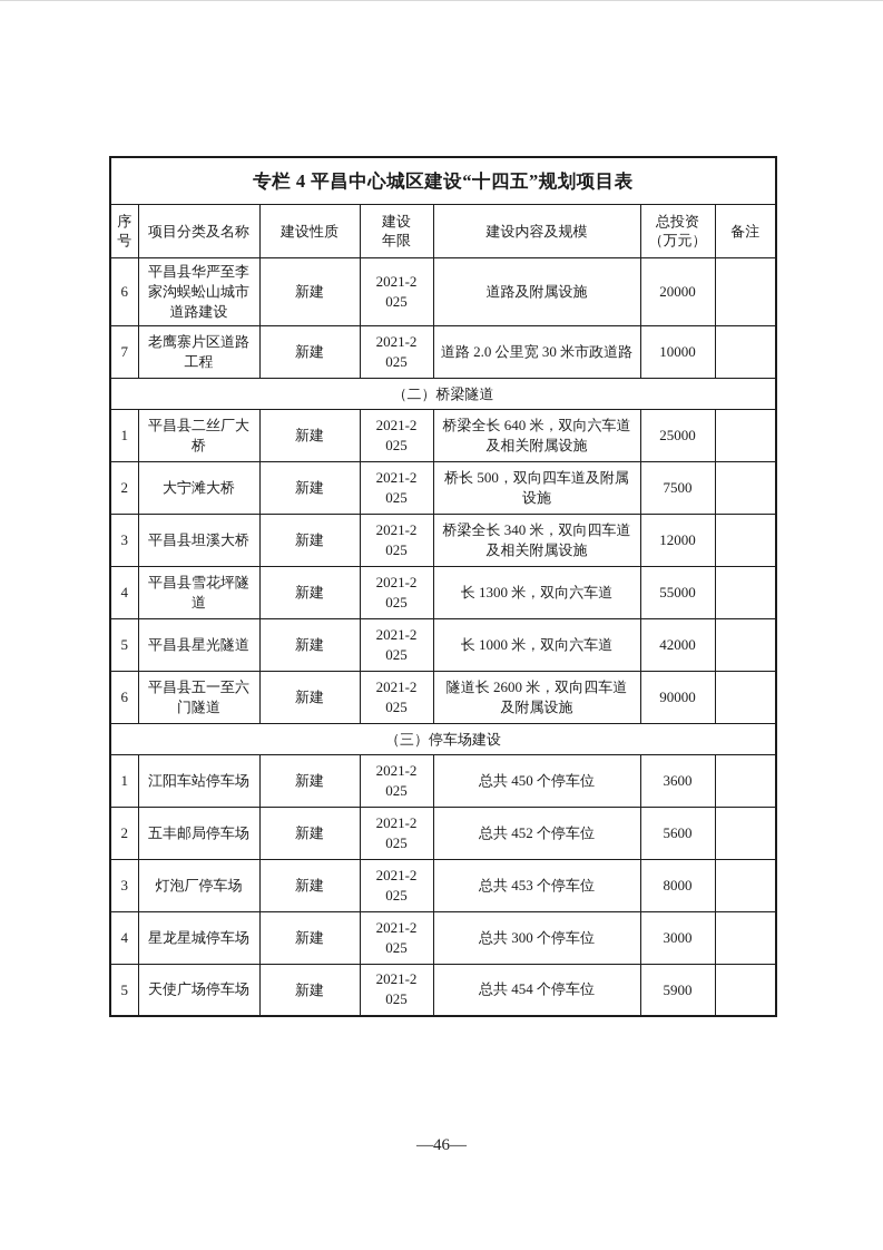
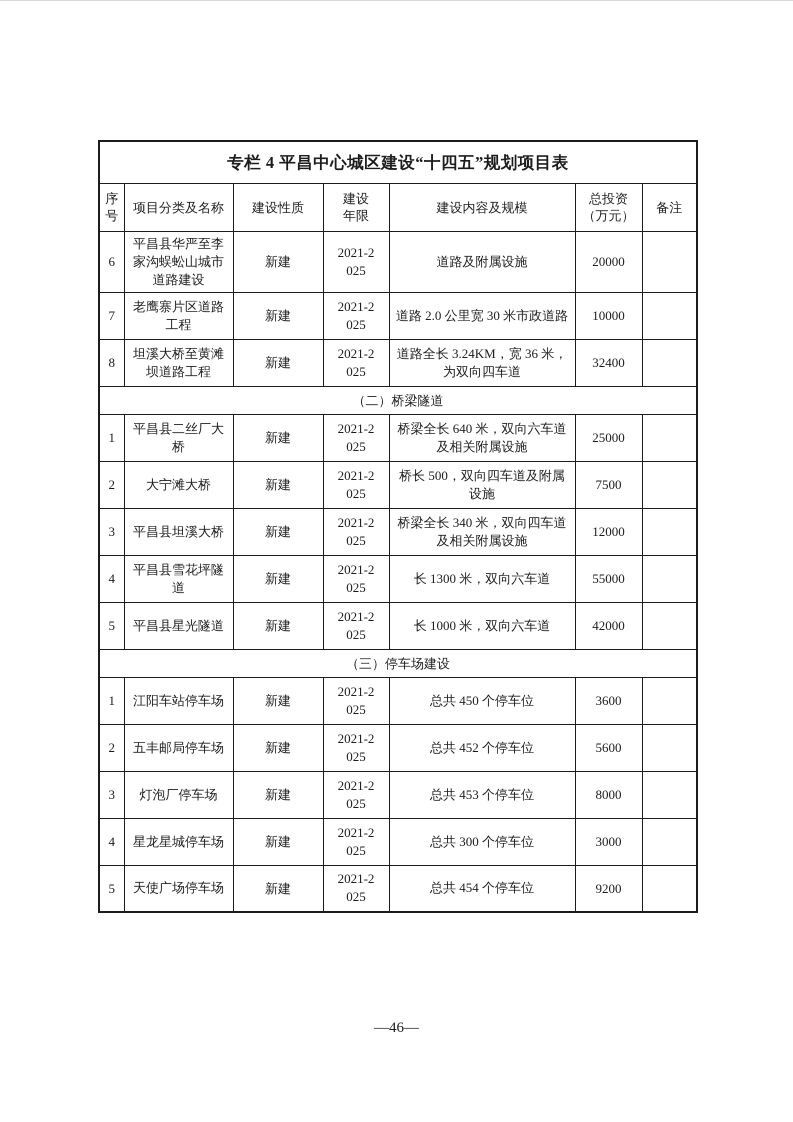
  专栏 4 平昌中心城区建设“十四五”规划项目表
  序 号	项目分类及名称	建设性质	建设 年限	建设内容及规模	总投资 （万元）	备注
  6	平昌县华严至李家沟蜈蚣山城市道路建设	新建	2021-2025	道路及附属设施	20000
  7	老鹰寨片区道路工程	新建	2021-2025	道路 2.0 公里宽 30 米市政道路	10000
+ 8	坦溪大桥至黄滩坝道路工程	新建	2021-2025	道路全长 3.24KM，宽 36 米，为双向四车道	32400
  （二）桥梁隧道
  1	平昌县二丝厂大桥	新建	2021-2025	桥梁全长 640 米，双向六车道及相关附属设施	25000
  2	大宁滩大桥	新建	2021-2025	桥长 500，双向四车道及附属设施	7500
  3	平昌县坦溪大桥	新建	2021-2025	桥梁全长 340 米，双向四车道及相关附属设施	12000
  4	平昌县雪花坪隧道	新建	2021-2025	长 1300 米，双向六车道	55000
  5	平昌县星光隧道	新建	2021-2025	长 1000 米，双向六车道	42000
- 6	平昌县五一至六门隧道	新建	2021-2025	隧道长 2600 米，双向四车道及附属设施	90000
  （三）停车场建设
  1	江阳车站停车场	新建	2021-2025	总共 450 个停车位	3600
  2	五丰邮局停车场	新建	2021-2025	总共 452 个停车位	5600
  3	灯泡厂停车场	新建	2021-2025	总共 453 个停车位	8000
  4	星龙星城停车场	新建	2021-2025	总共 300 个停车位	3000
- 5	天使广场停车场	新建	2021-2025	总共 454 个停车位	5900
+ 5	天使广场停车场	新建	2021-2025	总共 454 个停车位	9200
  —46—
